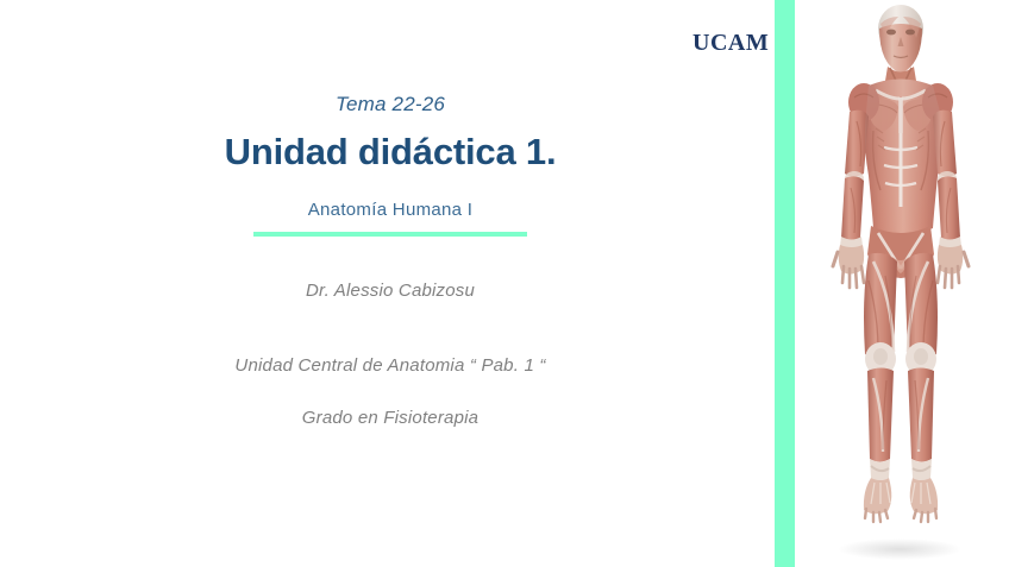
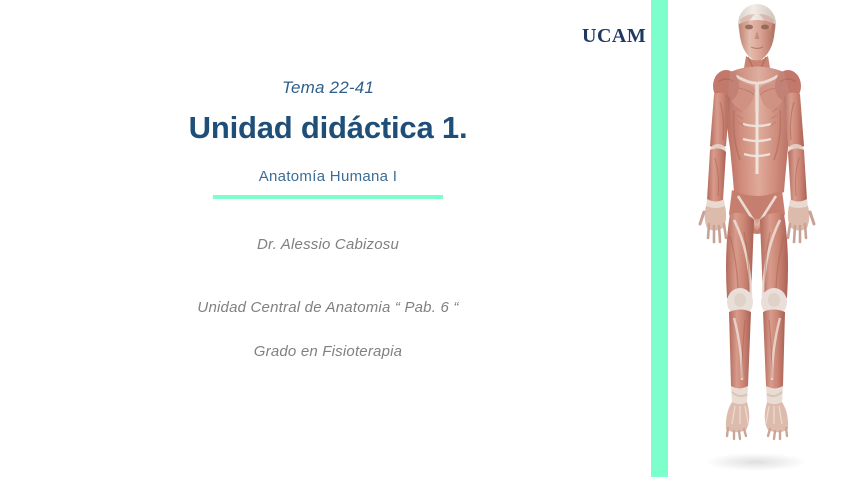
  UCAM
- Tema 22-26
+ Tema 22-41
  Unidad didáctica 1.
  Anatomía Humana I
  Dr. Alessio Cabizosu
- Unidad Central de Anatomia “ Pab. 1 “
+ Unidad Central de Anatomia “ Pab. 6 “
  Grado en Fisioterapia
